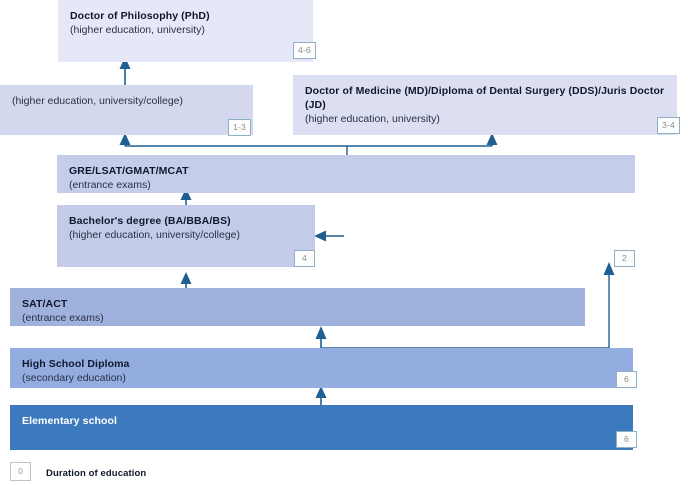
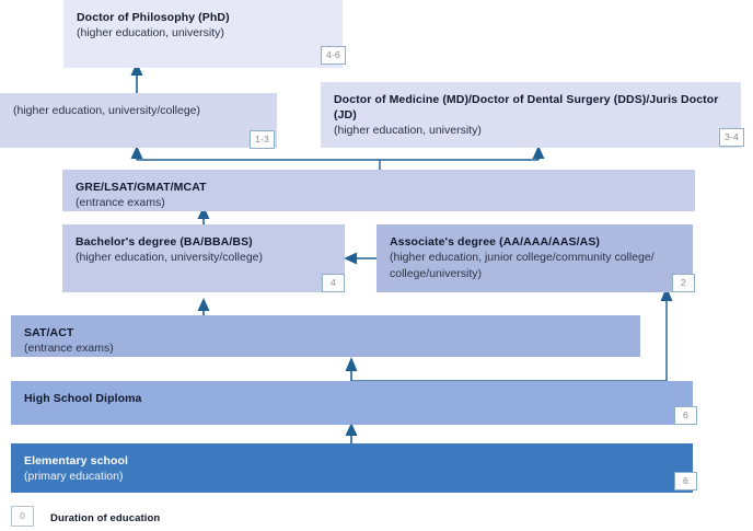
  Doctor of Philosophy (PhD)
  (higher education, university)
  4-6
- Doctor of Medicine (MD)/Diploma of Dental Surgery (DDS)/Juris Doctor (JD)
+ Doctor of Medicine (MD)/Doctor of Dental Surgery (DDS)/Juris Doctor (JD)
  (higher education, university)
  3-4
  (higher education, university/college)
  1-3
  GRE/LSAT/GMAT/MCAT
  (entrance exams)
  Bachelor's degree (BA/BBA/BS)
  (higher education, university/college)
  4
+ Associate's degree (AA/AAA/AAS/AS)
+ (higher education, junior college/community college/ college/university)
  2
  SAT/ACT
  (entrance exams)
  High School Diploma
- (secondary education)
  6
  Elementary school
+ (primary education)
  6
  0
  Duration of education
